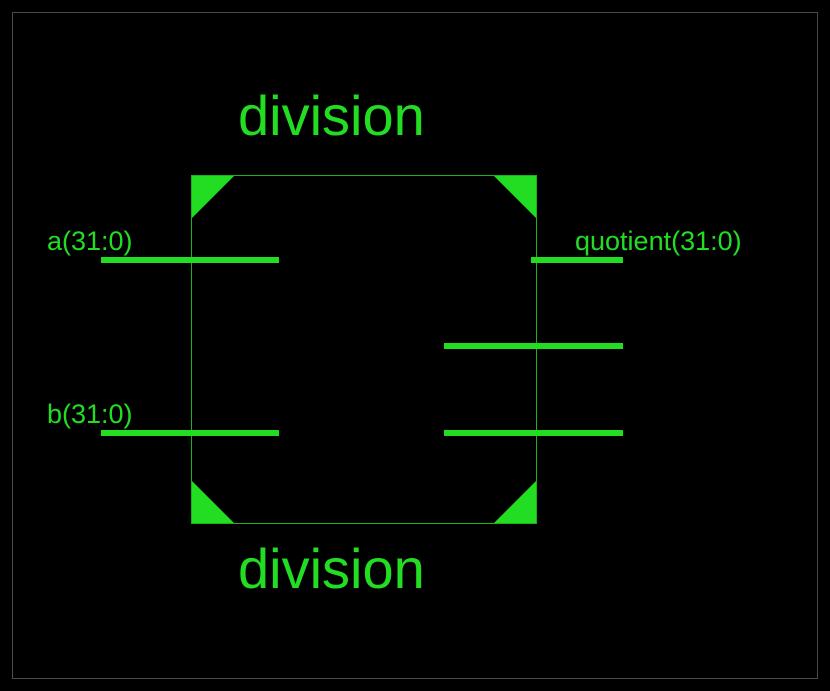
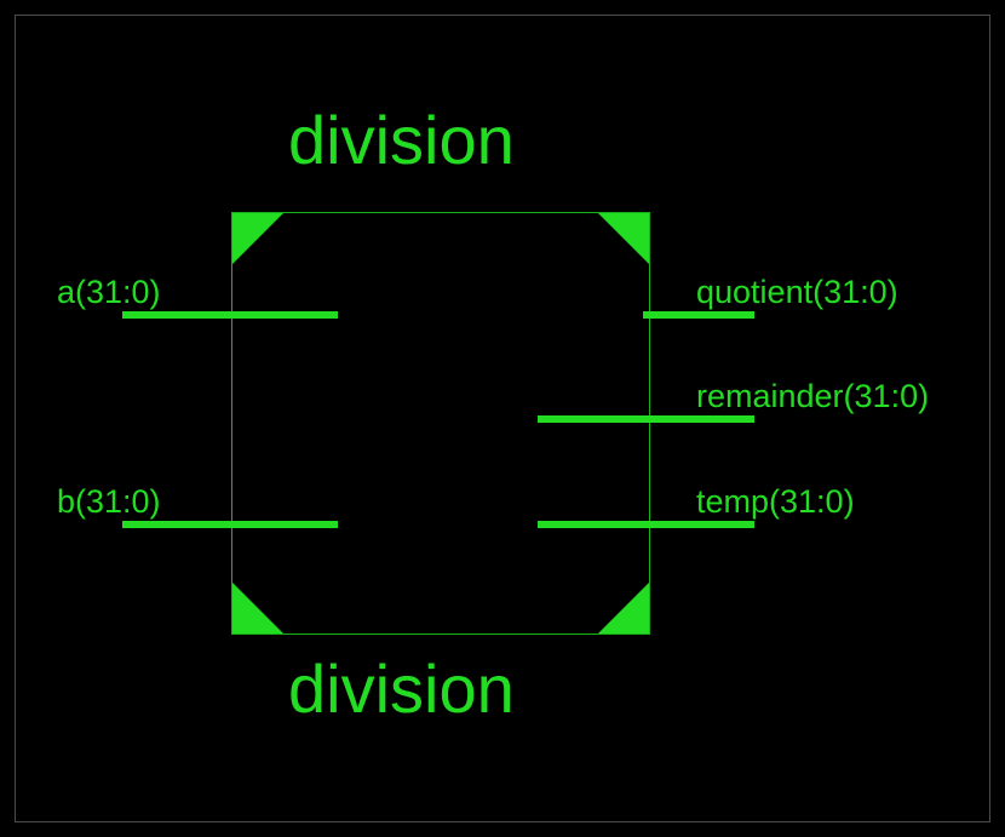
  division
  division
  a(31:0)
  b(31:0)
  quotient(31:0)
+ remainder(31:0)
+ temp(31:0)
